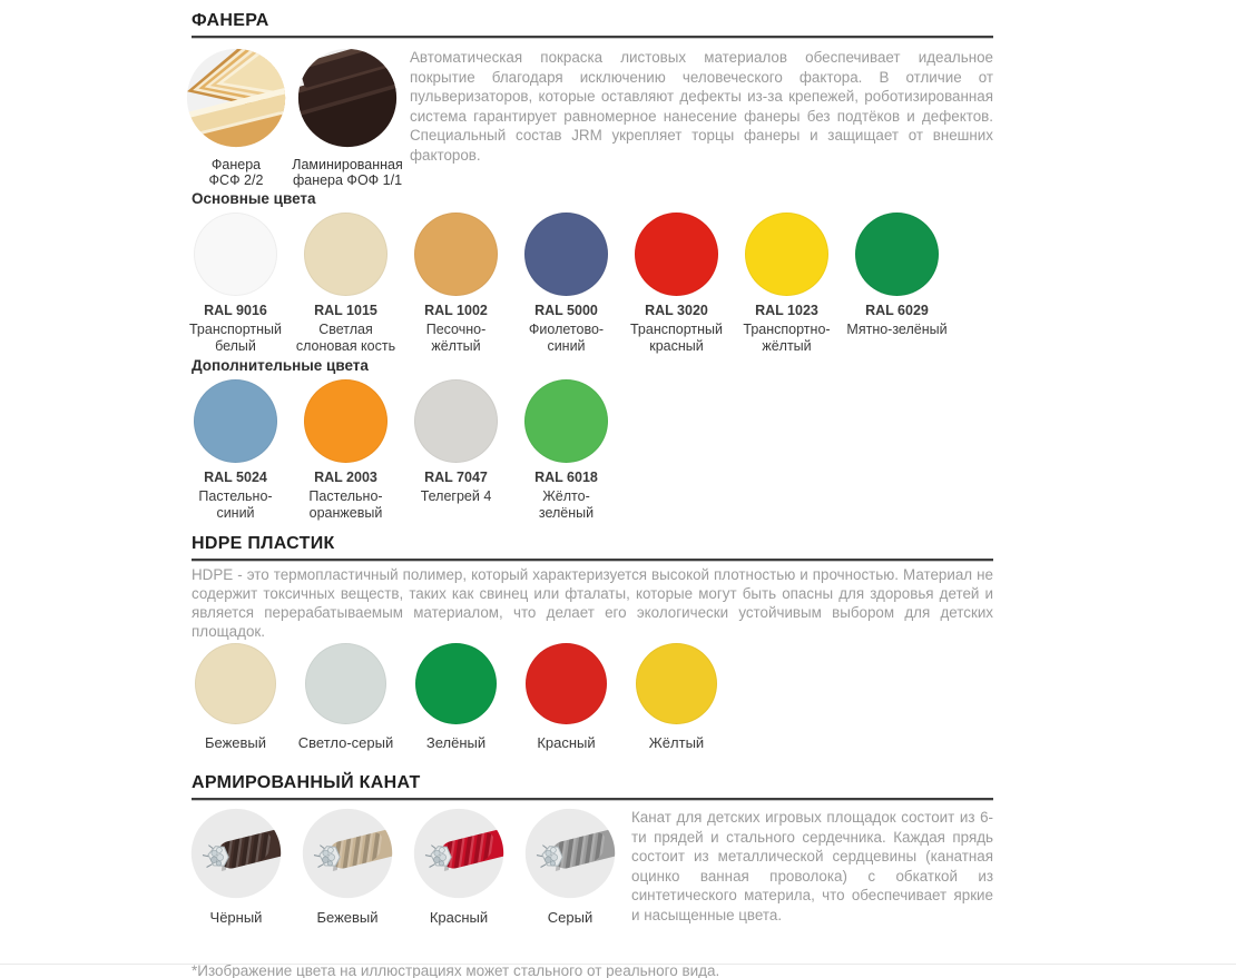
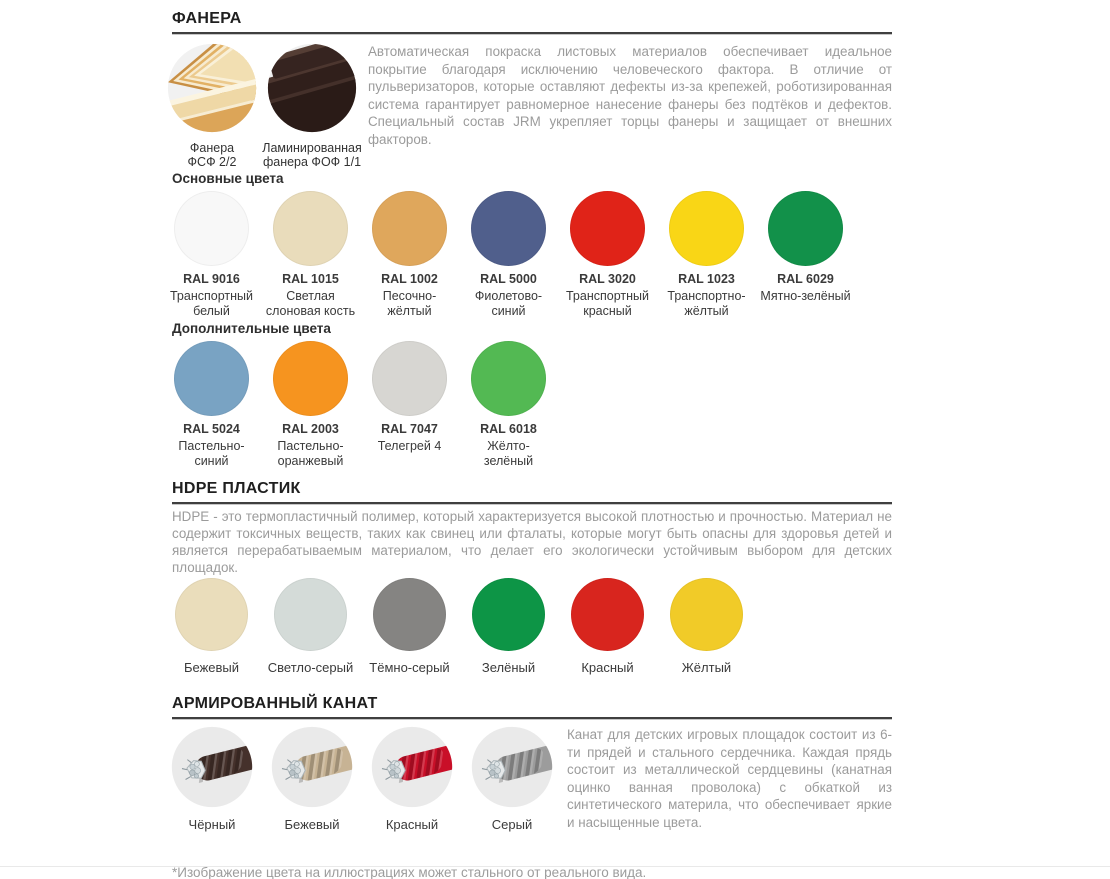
  ФАНЕРА
  Фанера
  ФСФ 2/2
  Ламинированная
  фанера ФОФ 1/1
  Автоматическая покраска листовых материалов обеспечивает идеальное покрытие благодаря исключению человеческого фактора. В отличие от пульверизаторов, которые оставляют дефекты из-за крепежей, роботизированная система гарантирует равномерное нанесение фанеры без подтёков и дефектов. Специальный состав JRM укрепляет торцы фанеры и защищает от внешних факторов.
  Основные цвета
  RAL 9016
  Транспортный
  белый
  RAL 1015
  Светлая
  слоновая кость
  RAL 1002
  Песочно-
  жёлтый
  RAL 5000
  Фиолетово-
  синий
  RAL 3020
  Транспортный
  красный
  RAL 1023
  Транспортно-
  жёлтый
  RAL 6029
  Мятно-зелёный
  Дополнительные цвета
  RAL 5024
  Пастельно-
  синий
  RAL 2003
  Пастельно-
  оранжевый
  RAL 7047
  Телегрей 4
  RAL 6018
  Жёлто-
  зелёный
  HDPE ПЛАСТИК
  HDPE - это термопластичный полимер, который характеризуется высокой плотностью и прочностью. Материал не содержит токсичных веществ, таких как свинец или фталаты, которые могут быть опасны для здоровья детей и является перерабатываемым материалом, что делает его экологически устойчивым выбором для детских площадок.
  Бежевый
  Светло-серый
+ Тёмно-серый
  Зелёный
  Красный
  Жёлтый
  АРМИРОВАННЫЙ КАНАТ
  Чёрный
  Бежевый
  Красный
  Серый
  Канат для детских игровых площадок состоит из 6-ти прядей и стального сердечника. Каждая прядь состоит из металлической сердцевины (канатная оцинко ванная проволока) с обкаткой из синтетического материла, что обеспечивает яркие и насыщенные цвета.
  *Изображение цвета на иллюстрациях может стального от реального вида.
